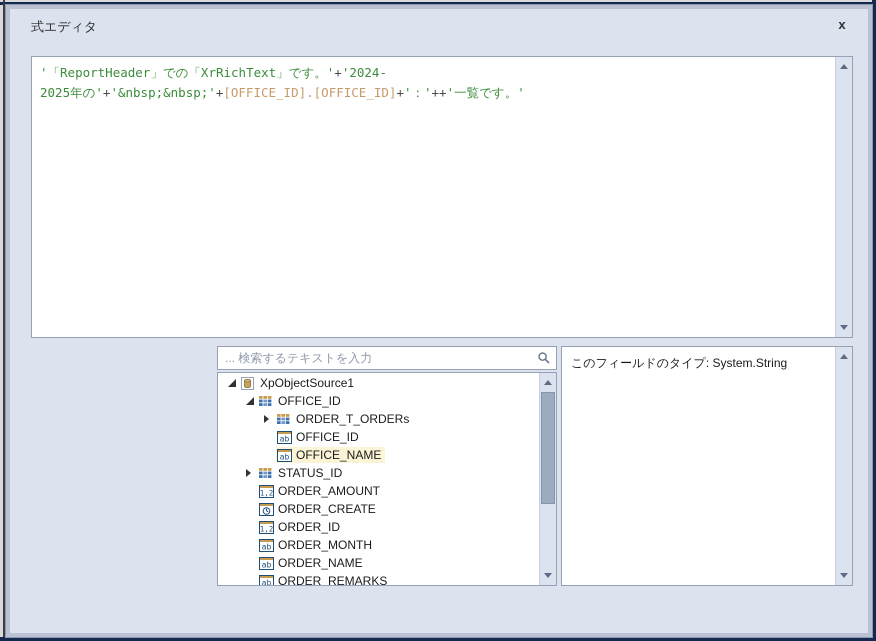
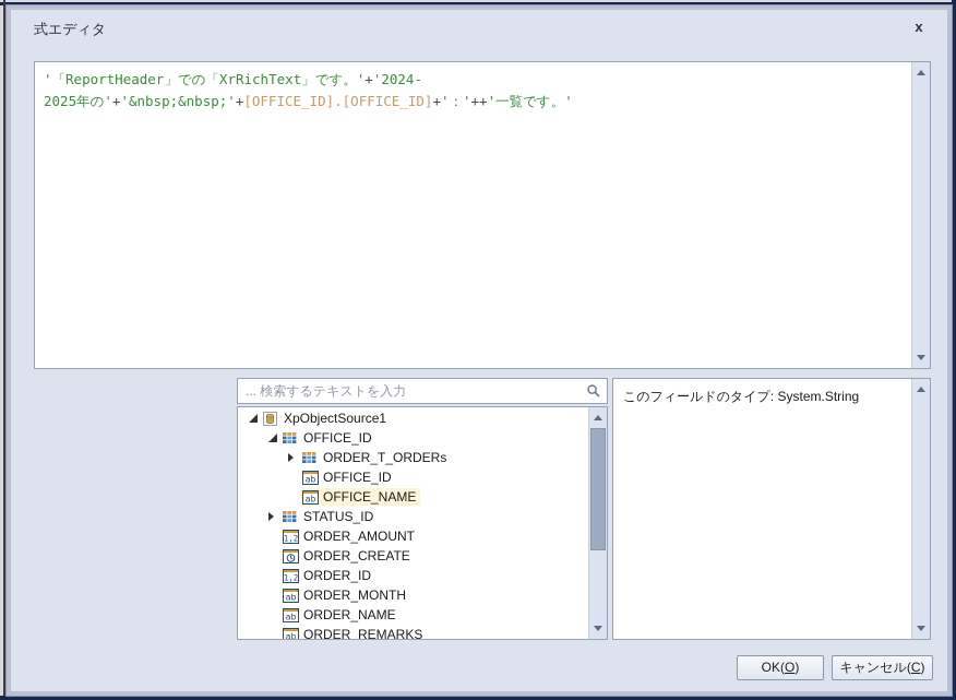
  式エディタ
  x
  '「ReportHeader」での「XrRichText」です。'+'2024-
  2025年の'+'&nbsp;&nbsp;'+[OFFICE_ID].[OFFICE_ID]+'：'++'一覧です。'
  ... 検索するテキストを入力
  XpObjectSource1
  OFFICE_ID
  ORDER_T_ORDERs
  ab
  OFFICE_ID
  ab
  OFFICE_NAME
  STATUS_ID
  1,2
  ORDER_AMOUNT
  ORDER_CREATE
  1,2
  ORDER_ID
  ab
  ORDER_MONTH
  ab
  ORDER_NAME
  ab
  ORDER_REMARKS
  このフィールドのタイプ: System.String
+ OK(O)
+ キャンセル(C)
